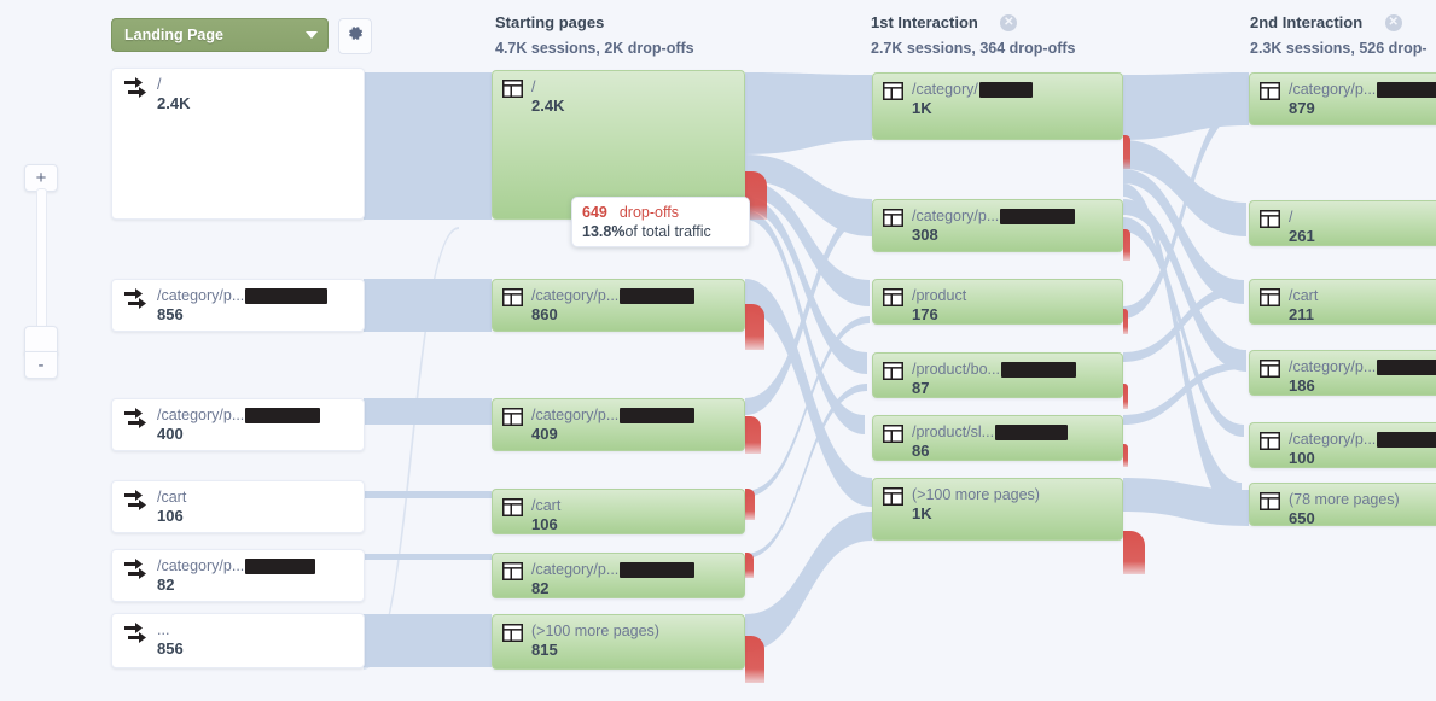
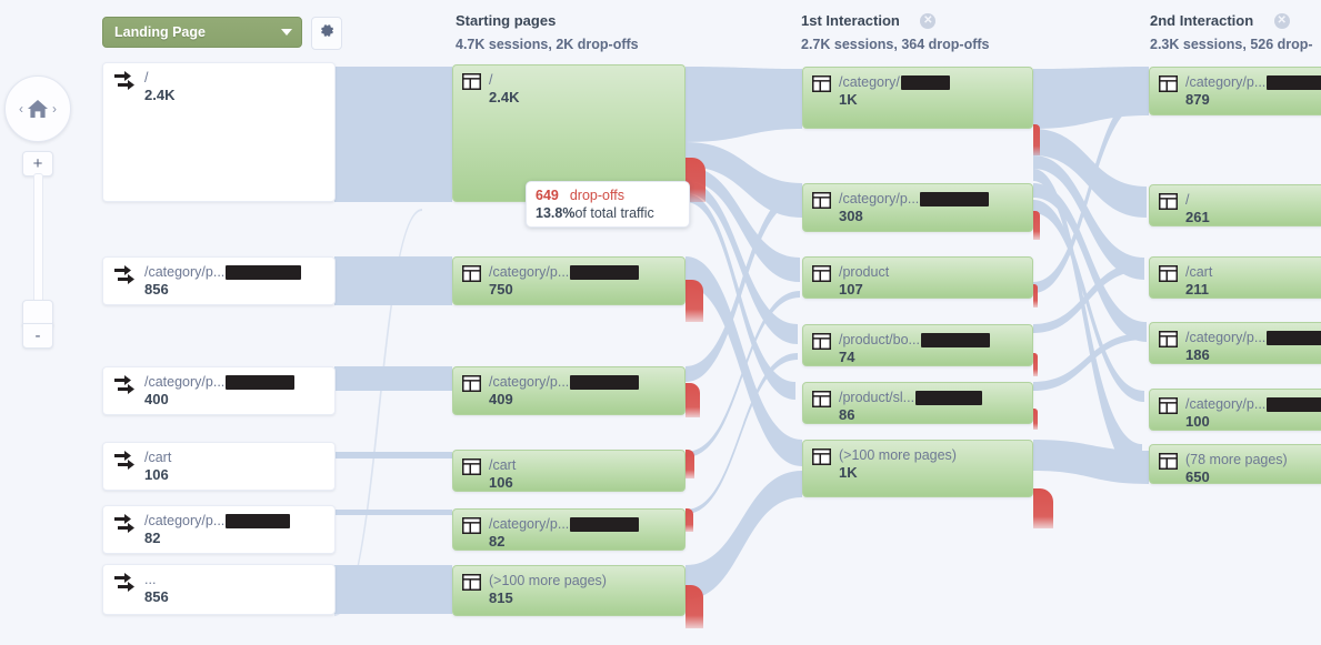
+ ‹
+ ›
  +
  -
  Landing Page
  Starting pages
  4.7K sessions, 2K drop-offs
  1st Interaction ✕
  2.7K sessions, 364 drop-offs
  2nd Interaction ✕
  2.3K sessions, 526 drop-
  /
  2.4K
  /category/p...
  856
  /category/p...
  400
  /cart
  106
  /category/p...
  82
  ...
  856
  /
  2.4K
  /category/p...
- 860
+ 750
  /category/p...
  409
  /cart
  106
  /category/p...
  82
  (>100 more pages)
  815
  /category/
  1K
  /category/p...
  308
  /product
- 176
+ 107
  /product/bo...
- 87
+ 74
  /product/sl...
  86
  (>100 more pages)
  1K
  /category/p...
  879
  /
  261
  /cart
  211
  /category/p...
  186
  /category/p...
  100
  (78 more pages)
  650
  649 drop-offs
  13.8%of total traffic
